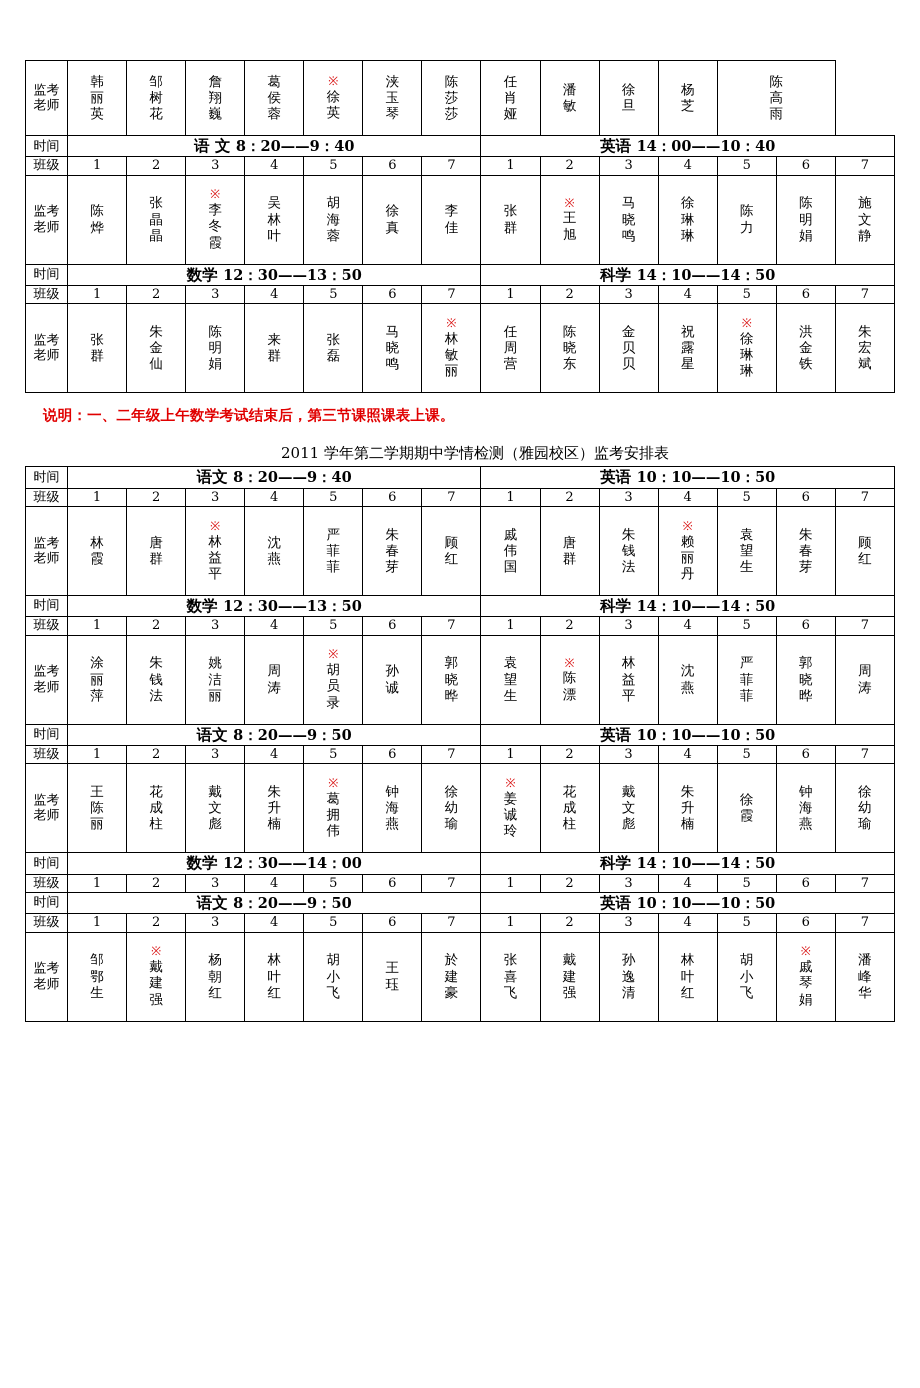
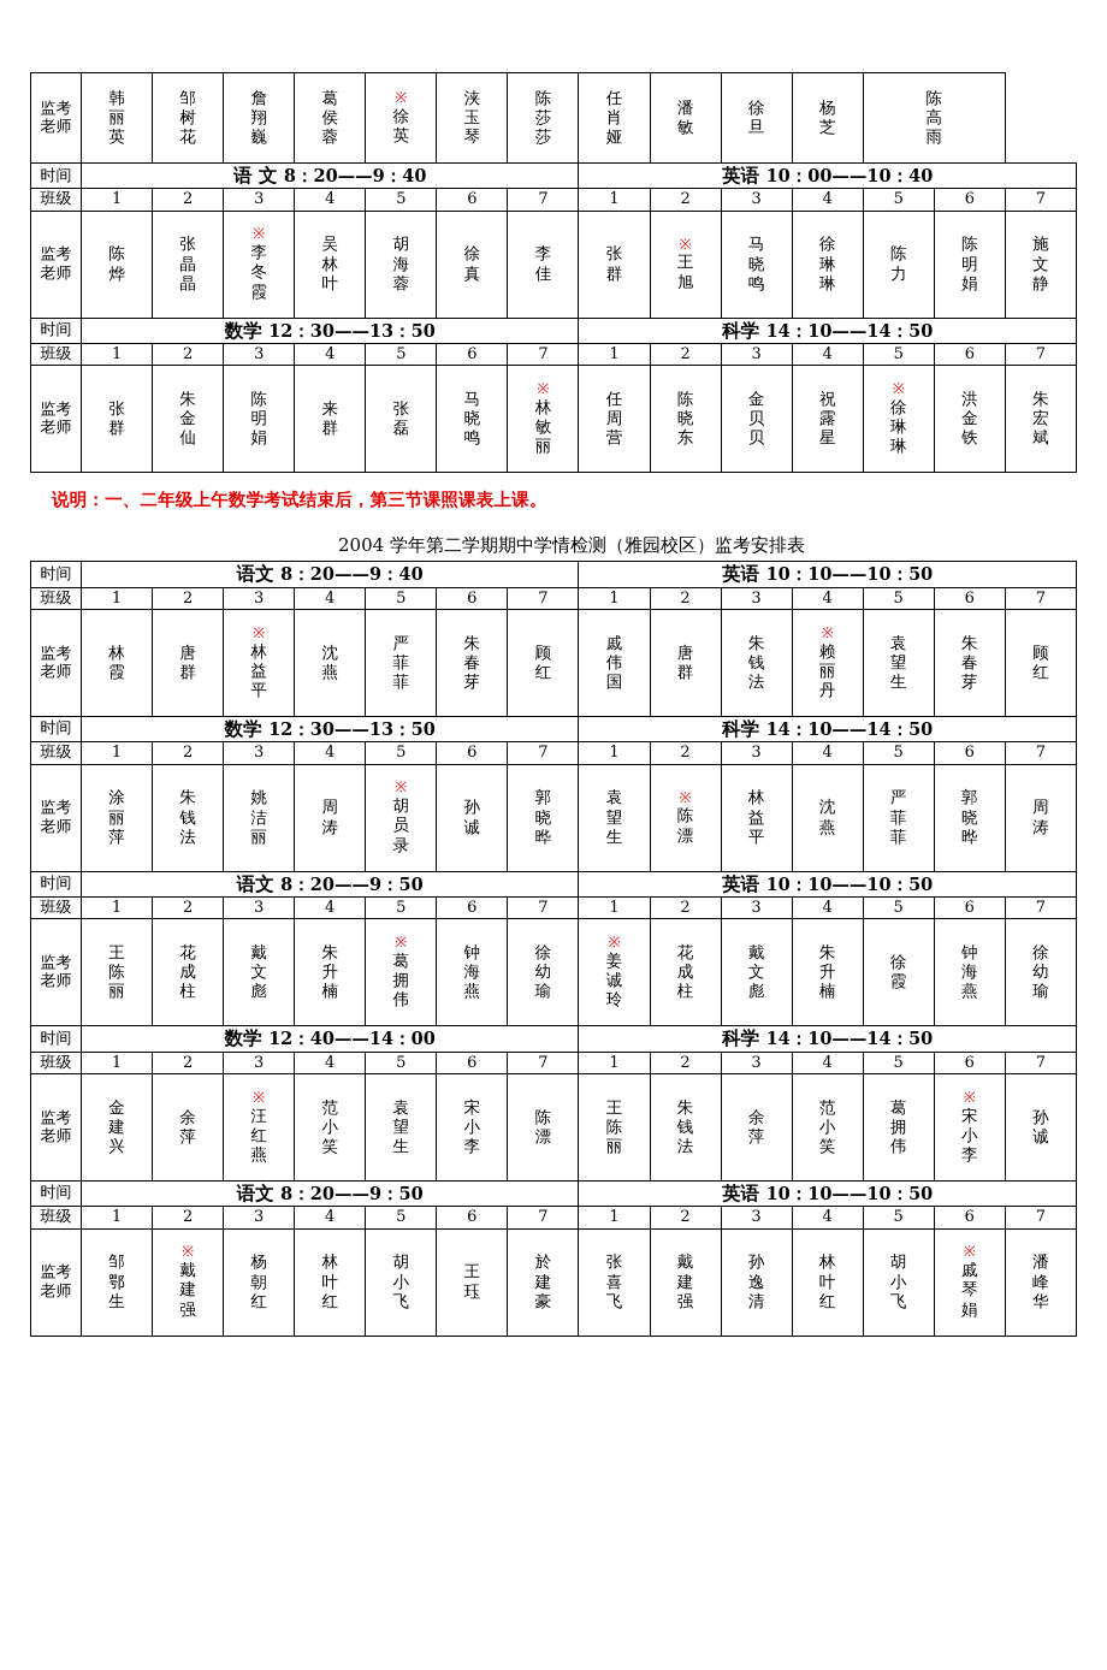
  监考老师	韩丽英	邹树花	詹翔巍	葛侯蓉	※徐英	浃玉琴	陈莎莎	任肖娅	潘敏	徐旦	杨芝	陈高雨
- 时间	语 文 8：20——9：40	英语 14：00——10：40
+ 时间	语 文 8：20——9：40	英语 10：00——10：40
  班级	1	2	3	4	5	6	7	1	2	3	4	5	6	7
  监考老师	陈烨	张晶晶	※李冬霞	吴林叶	胡海蓉	徐真	李佳	张群	※王旭	马晓鸣	徐琳琳	陈力	陈明娟	施文静
  时间	数学 12：30——13：50	科学 14：10——14：50
  班级	1	2	3	4	5	6	7	1	2	3	4	5	6	7
  监考老师	张群	朱金仙	陈明娟	来群	张磊	马晓鸣	※林敏丽	任周营	陈晓东	金贝贝	祝露星	※徐琳琳	洪金铁	朱宏斌
  说明：一、二年级上午数学考试结束后，第三节课照课表上课。
- 2011 学年第二学期期中学情检测（雅园校区）监考安排表
+ 2004 学年第二学期期中学情检测（雅园校区）监考安排表
  时间	语文 8：20——9：40	英语 10：10——10：50
  班级	1	2	3	4	5	6	7	1	2	3	4	5	6	7
  监考老师	林霞	唐群	※林益平	沈燕	严菲菲	朱春芽	顾红	戚伟国	唐群	朱钱法	※赖丽丹	袁望生	朱春芽	顾红
  时间	数学 12：30——13：50	科学 14：10——14：50
  班级	1	2	3	4	5	6	7	1	2	3	4	5	6	7
  监考老师	涂丽萍	朱钱法	姚洁丽	周涛	※胡员录	孙诚	郭晓晔	袁望生	※陈漂	林益平	沈燕	严菲菲	郭晓晔	周涛
  时间	语文 8：20——9：50	英语 10：10——10：50
  班级	1	2	3	4	5	6	7	1	2	3	4	5	6	7
  监考老师	王陈丽	花成柱	戴文彪	朱升楠	※葛拥伟	钟海燕	徐幼瑜	※姜诚玲	花成柱	戴文彪	朱升楠	徐霞	钟海燕	徐幼瑜
- 时间	数学 12：30——14：00	科学 14：10——14：50
+ 时间	数学 12：40——14：00	科学 14：10——14：50
  班级	1	2	3	4	5	6	7	1	2	3	4	5	6	7
+ 监考老师	金建兴	余萍	※汪红燕	范小笑	袁望生	宋小李	陈漂	王陈丽	朱钱法	余萍	范小笑	葛拥伟	※宋小李	孙诚
  时间	语文 8：20——9：50	英语 10：10——10：50
  班级	1	2	3	4	5	6	7	1	2	3	4	5	6	7
  监考老师	邹鄂生	※戴建强	杨朝红	林叶红	胡小飞	王珏	於建豪	张喜飞	戴建强	孙逸清	林叶红	胡小飞	※戚琴娟	潘峰华
